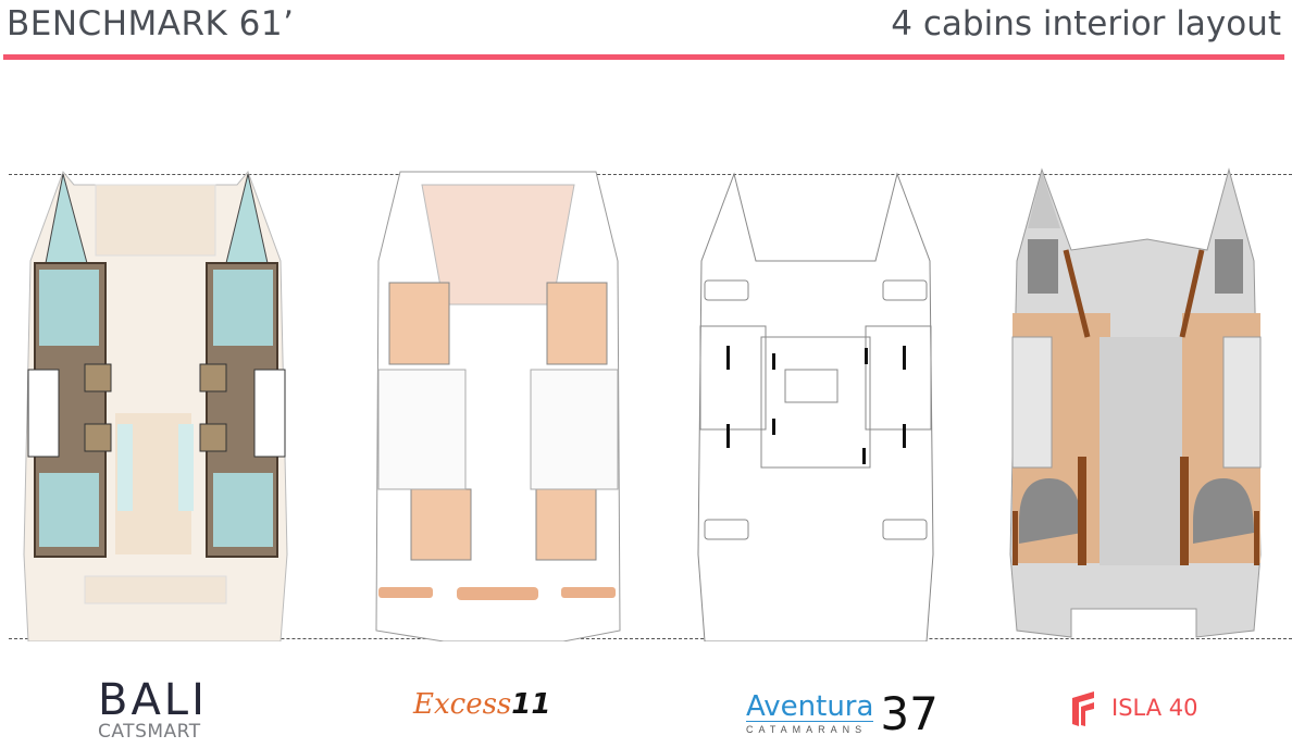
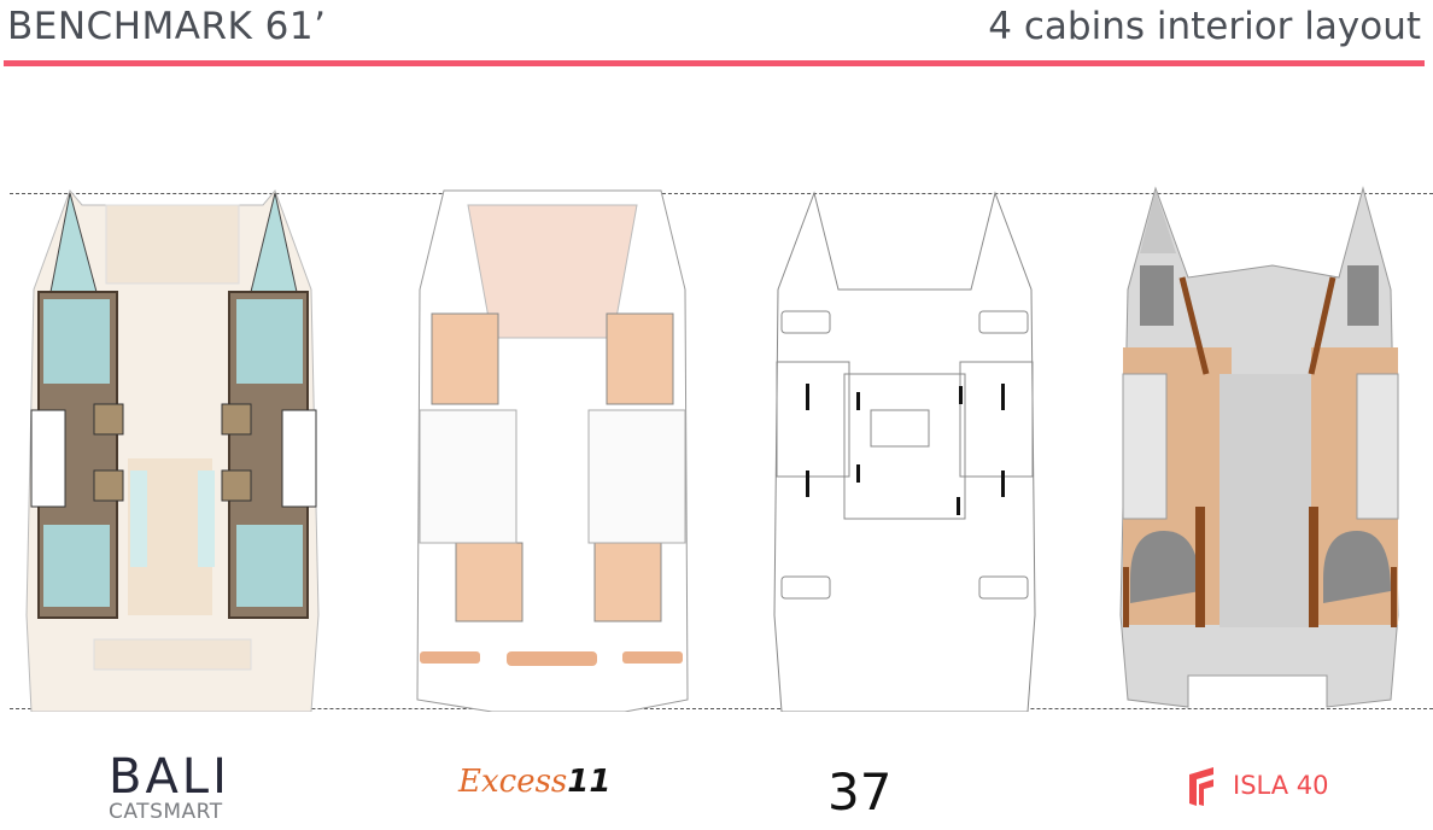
  BENCHMARK 61’
  4 cabins interior layout
  BALI
  CATSMART
  Excess11
- Aventura
- CATAMARANS
  37
  ISLA 40
